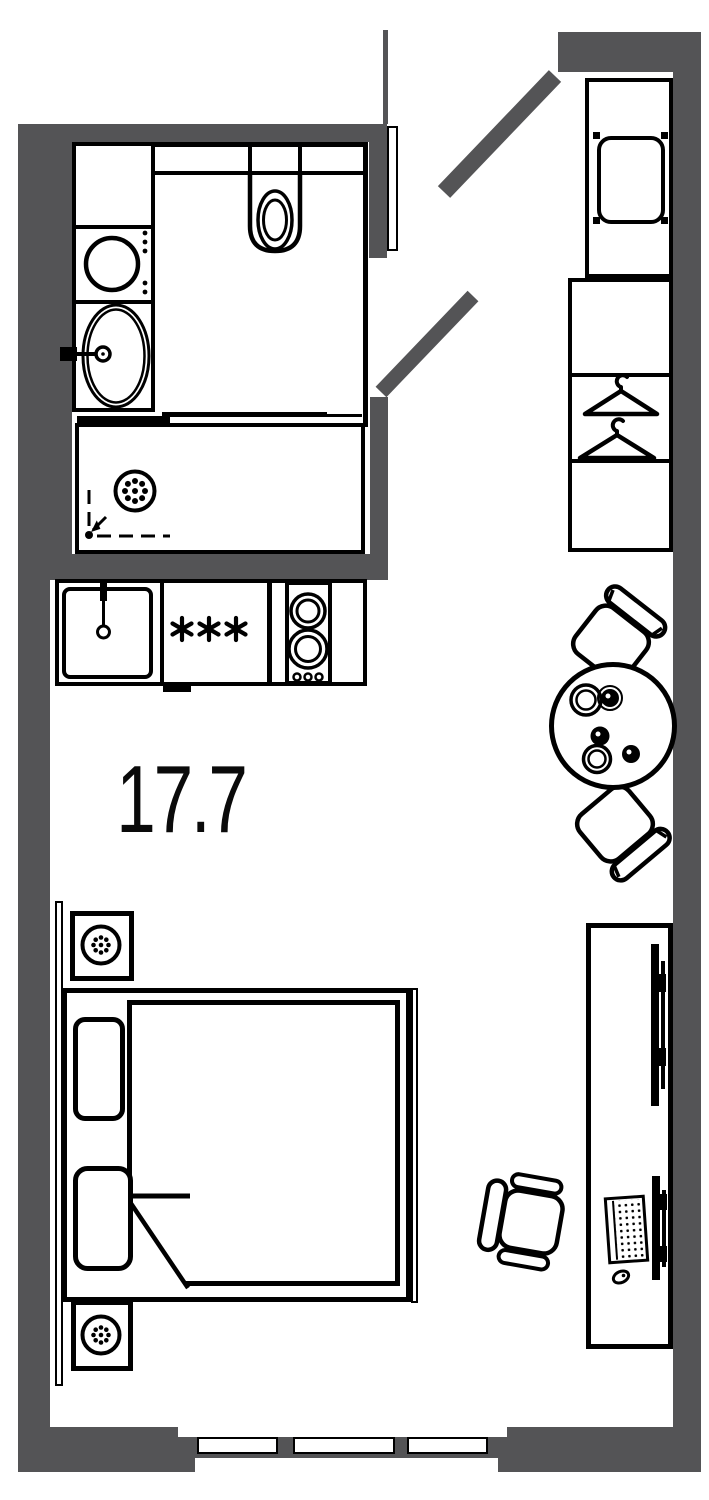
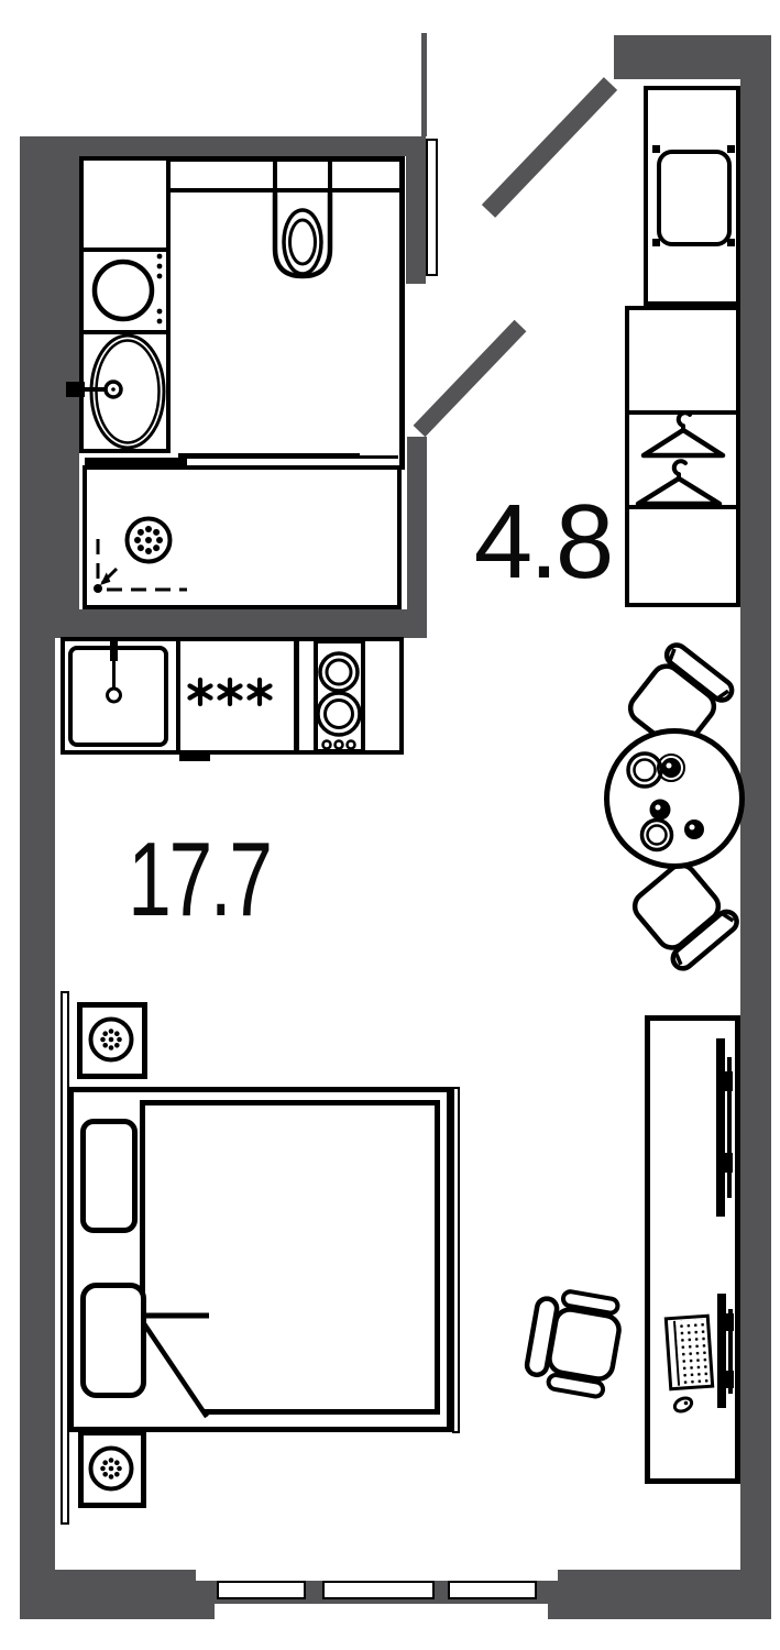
+ 4.8
  17.7
